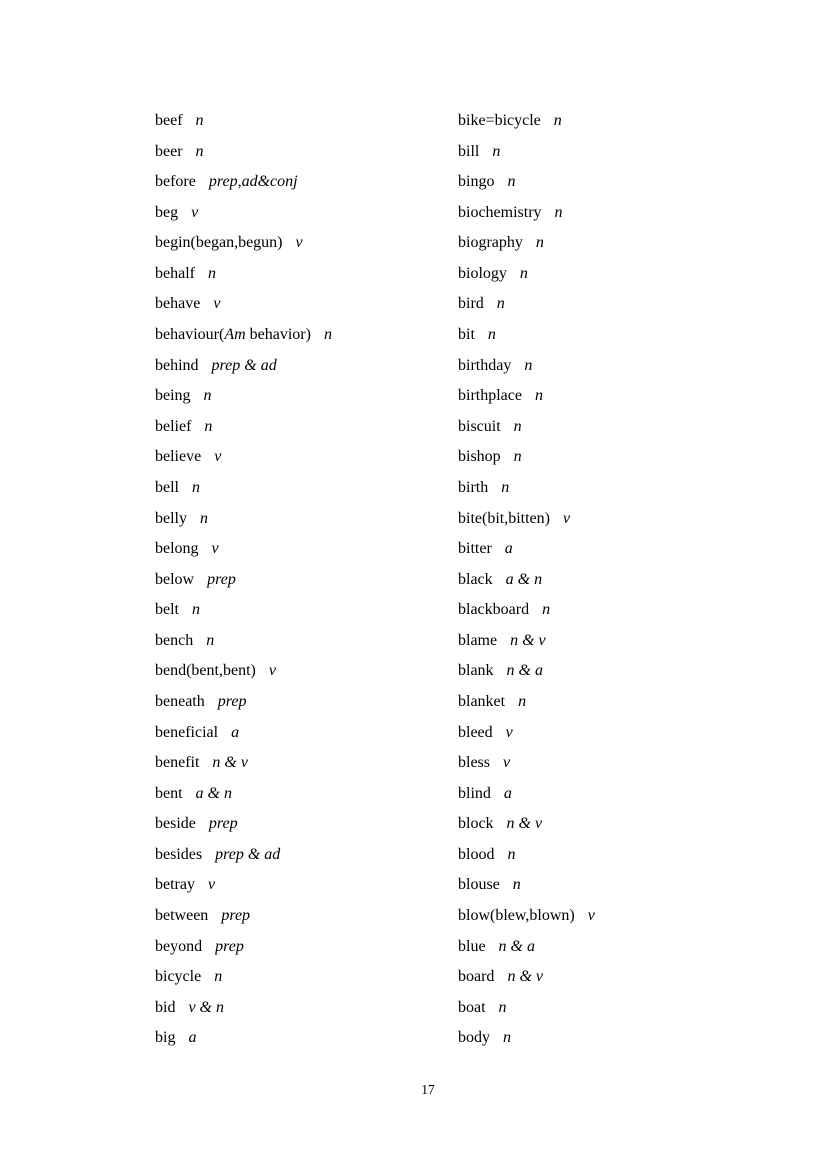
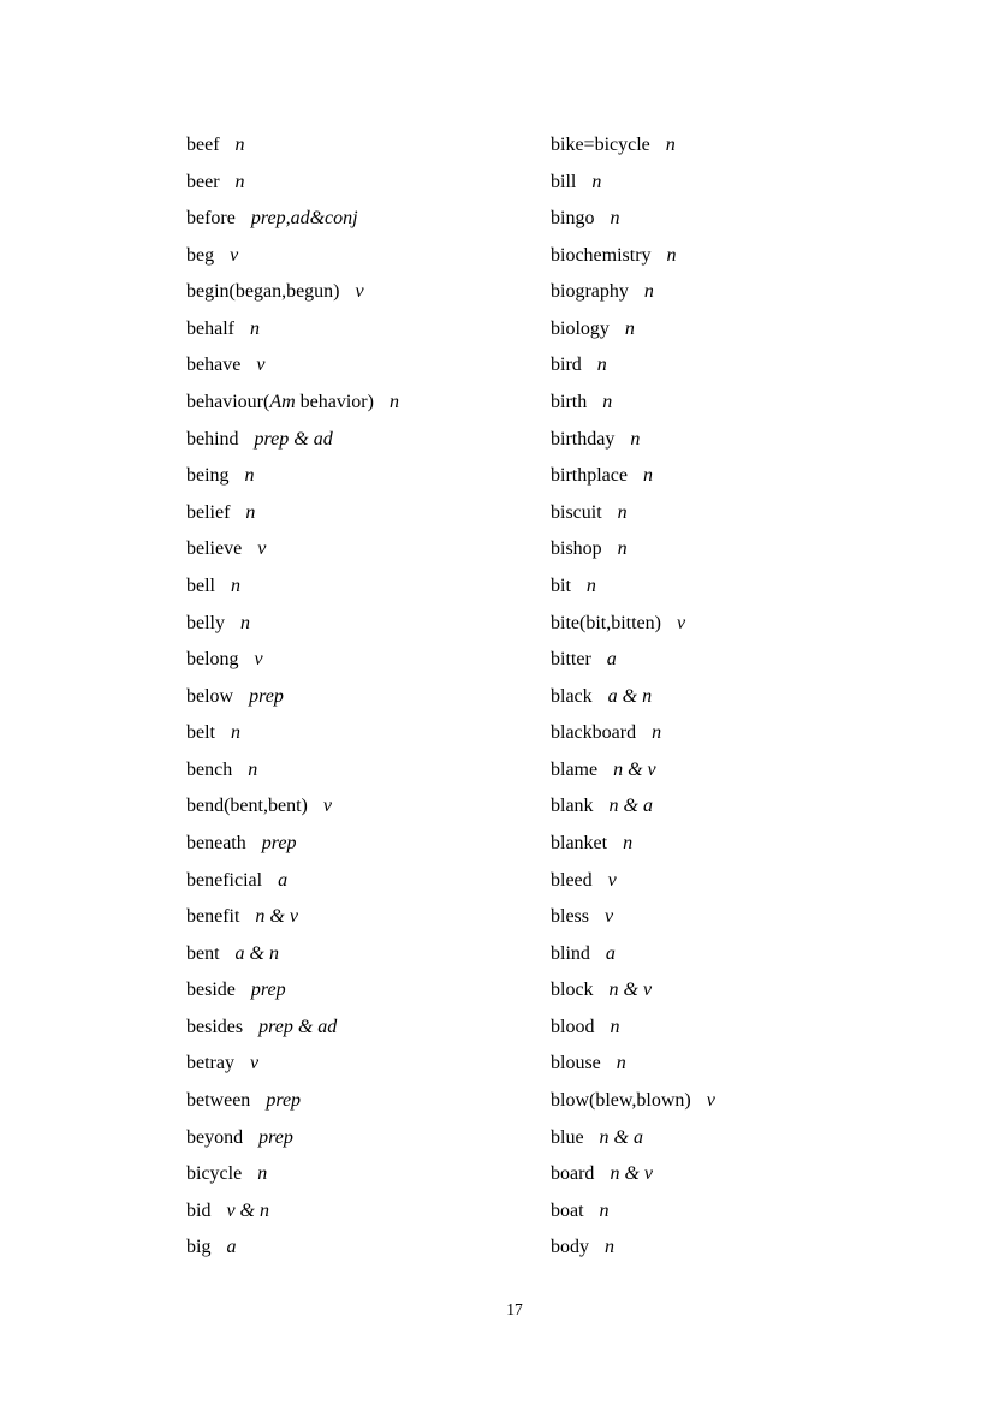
  beef n
  beer n
  before prep,ad&conj
  beg v
  begin(began,begun) v
  behalf n
  behave v
  behaviour(Am behavior) n
  behind prep & ad
  being n
  belief n
  believe v
  bell n
  belly n
  belong v
  below prep
  belt n
  bench n
  bend(bent,bent) v
  beneath prep
  beneficial a
  benefit n & v
  bent a & n
  beside prep
  besides prep & ad
  betray v
  between prep
  beyond prep
  bicycle n
  bid v & n
  big a
  bike=bicycle n
  bill n
  bingo n
  biochemistry n
  biography n
  biology n
  bird n
- bit n
+ birth n
  birthday n
  birthplace n
  biscuit n
  bishop n
- birth n
+ bit n
  bite(bit,bitten) v
  bitter a
  black a & n
  blackboard n
  blame n & v
  blank n & a
  blanket n
  bleed v
  bless v
  blind a
  block n & v
  blood n
  blouse n
  blow(blew,blown) v
  blue n & a
  board n & v
  boat n
  body n
  17
